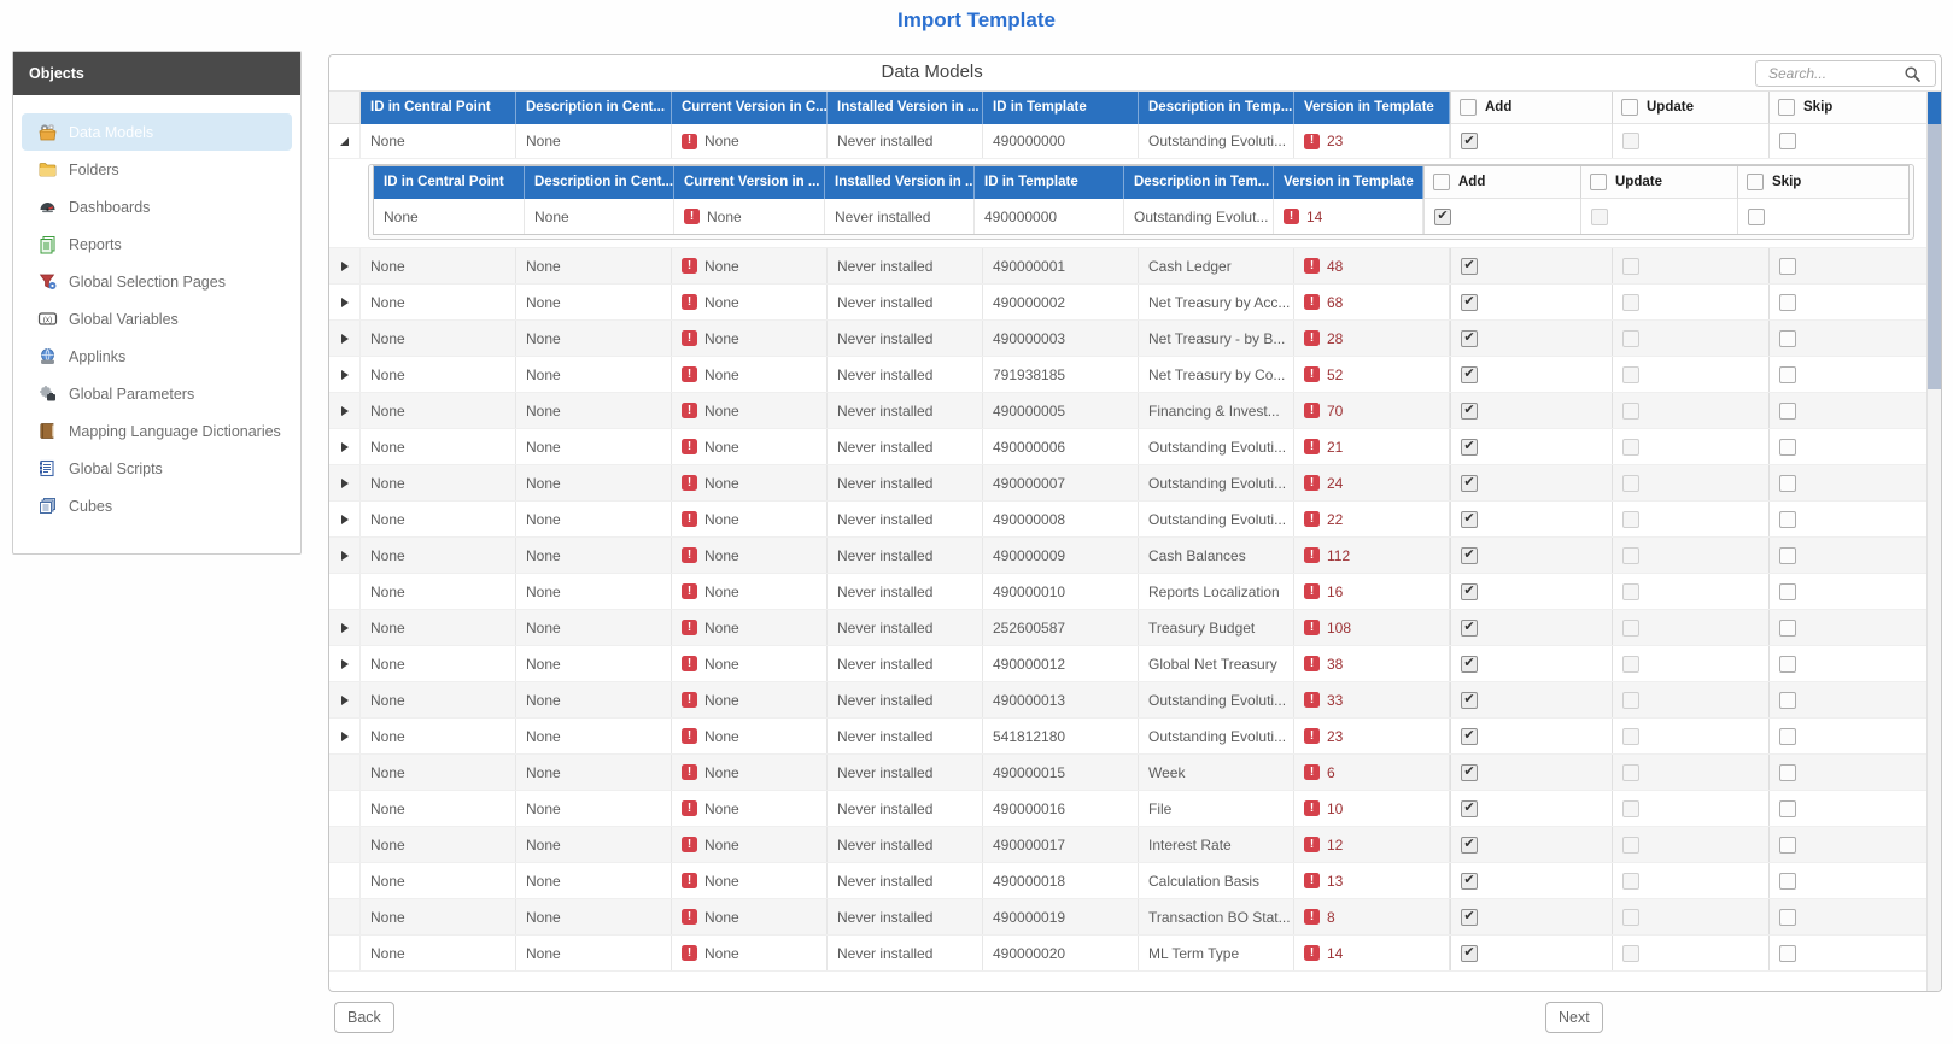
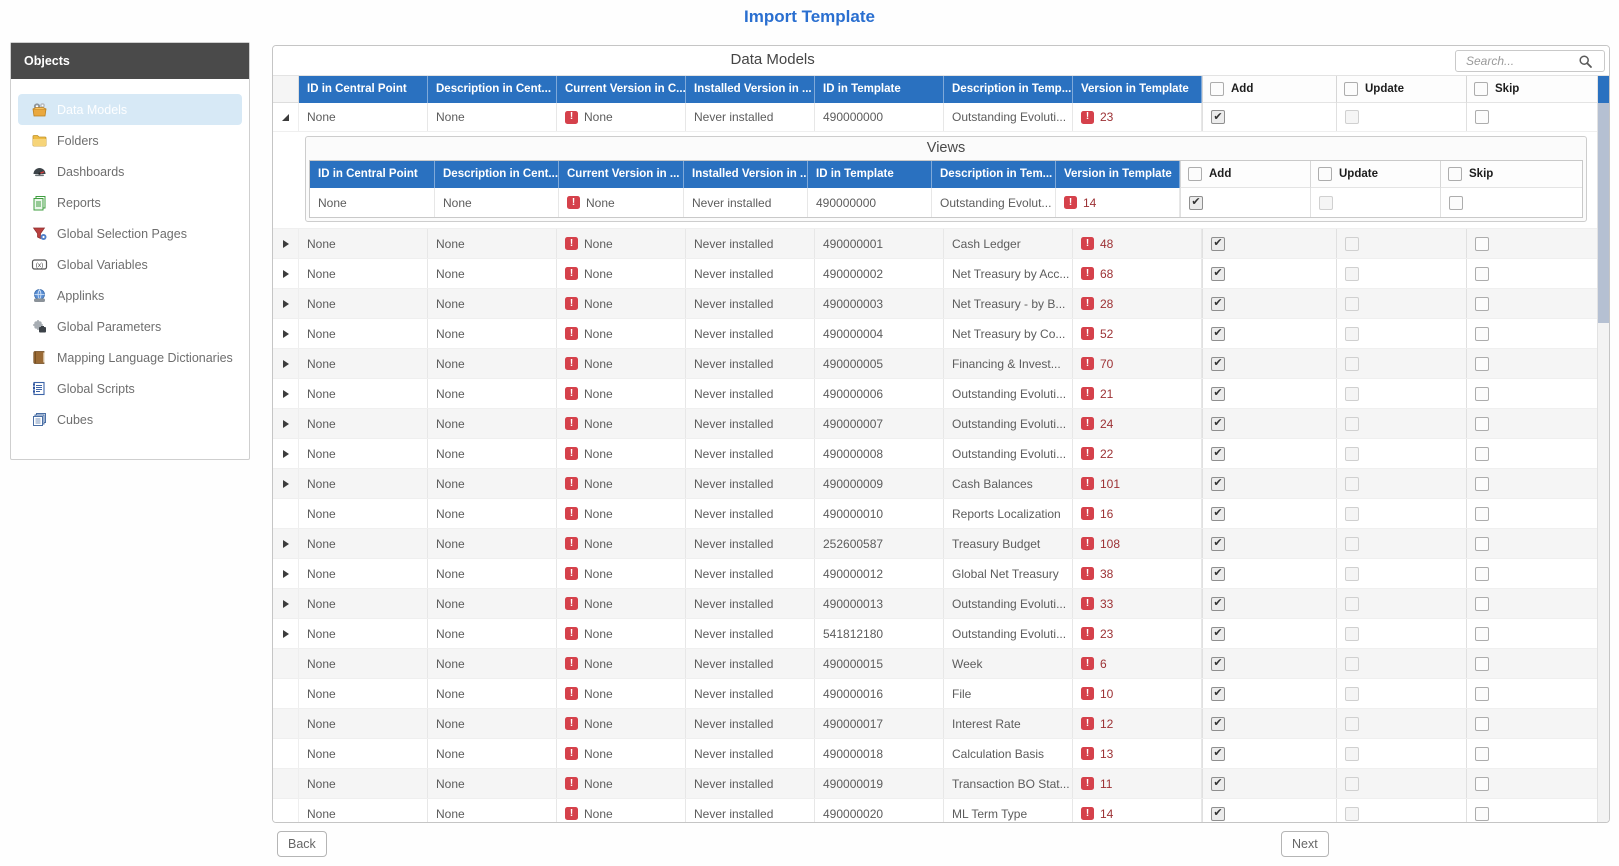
  Import Template
  Objects
  Data Models
  Folders
  Dashboards
  Reports
  Global Selection Pages
  Global Variables
  Applinks
  Global Parameters
  Mapping Language Dictionaries
  Global Scripts
  Cubes
  Data Models
  Search...
  ID in Central Point
  Description in Cent...
  Current Version in C...
  Installed Version in ...
  ID in Template
  Description in Temp...
  Version in Template
  Add
  Update
  Skip
  None
  None
  None
  Never installed
  490000000
  Outstanding Evoluti...
  23
+ Views
  ID in Central Point
  Description in Cent...
  Current Version in ...
  Installed Version in ..
  ID in Template
  Description in Tem...
  Version in Template
  Add
  Update
  Skip
  None
  None
  None
  Never installed
  490000000
  Outstanding Evolut...
  14
  None
  None
  None
  Never installed
  490000001
  Cash Ledger
  48
  None
  None
  None
  Never installed
  490000002
  Net Treasury by Acc...
  68
  None
  None
  None
  Never installed
  490000003
  Net Treasury - by B...
  28
  None
  None
  None
  Never installed
- 791938185
+ 490000004
  Net Treasury by Co...
  52
  None
  None
  None
  Never installed
  490000005
  Financing & Invest...
  70
  None
  None
  None
  Never installed
  490000006
  Outstanding Evoluti...
  21
  None
  None
  None
  Never installed
  490000007
  Outstanding Evoluti...
  24
  None
  None
  None
  Never installed
  490000008
  Outstanding Evoluti...
  22
  None
  None
  None
  Never installed
  490000009
  Cash Balances
- 112
+ 101
  None
  None
  None
  Never installed
  490000010
  Reports Localization
  16
  None
  None
  None
  Never installed
  252600587
  Treasury Budget
  108
  None
  None
  None
  Never installed
  490000012
  Global Net Treasury
  38
  None
  None
  None
  Never installed
  490000013
  Outstanding Evoluti...
  33
  None
  None
  None
  Never installed
  541812180
  Outstanding Evoluti...
  23
  None
  None
  None
  Never installed
  490000015
  Week
  6
  None
  None
  None
  Never installed
  490000016
  File
  10
  None
  None
  None
  Never installed
  490000017
  Interest Rate
  12
  None
  None
  None
  Never installed
  490000018
  Calculation Basis
  13
  None
  None
  None
  Never installed
  490000019
  Transaction BO Stat...
- 8
+ 11
  None
  None
  None
  Never installed
  490000020
  ML Term Type
  14
  Back
  Next
